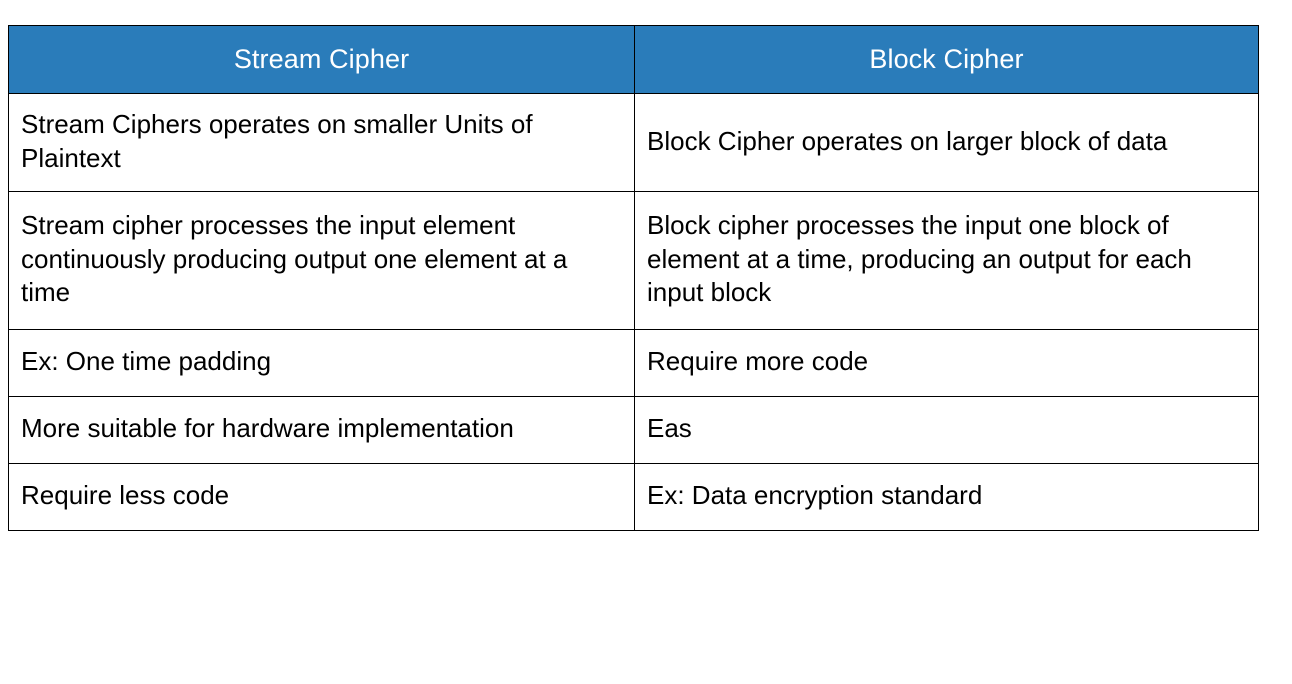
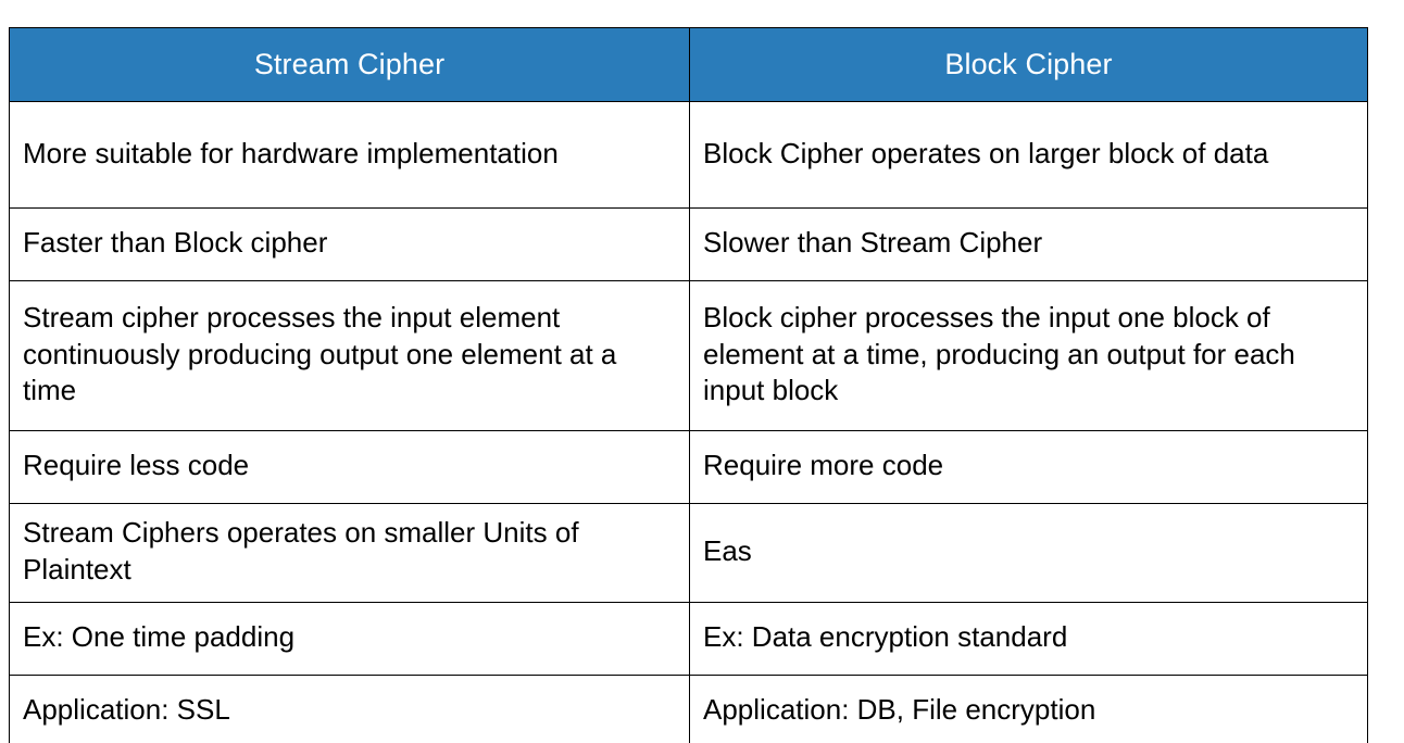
  Stream Cipher	Block Cipher
- Stream Ciphers operates on smaller Units of Plaintext	Block Cipher operates on larger block of data
+ More suitable for hardware implementation	Block Cipher operates on larger block of data
+ Faster than Block cipher	Slower than Stream Cipher
  Stream cipher processes the input element continuously producing output one element at a time	Block cipher processes the input one block of element at a time, producing an output for each input block
- Ex: One time padding	Require more code
+ Require less code	Require more code
- More suitable for hardware implementation	Eas
+ Stream Ciphers operates on smaller Units of Plaintext	Eas
- Require less code	Ex: Data encryption standard
+ Ex: One time padding	Ex: Data encryption standard
+ Application: SSL	Application: DB, File encryption
